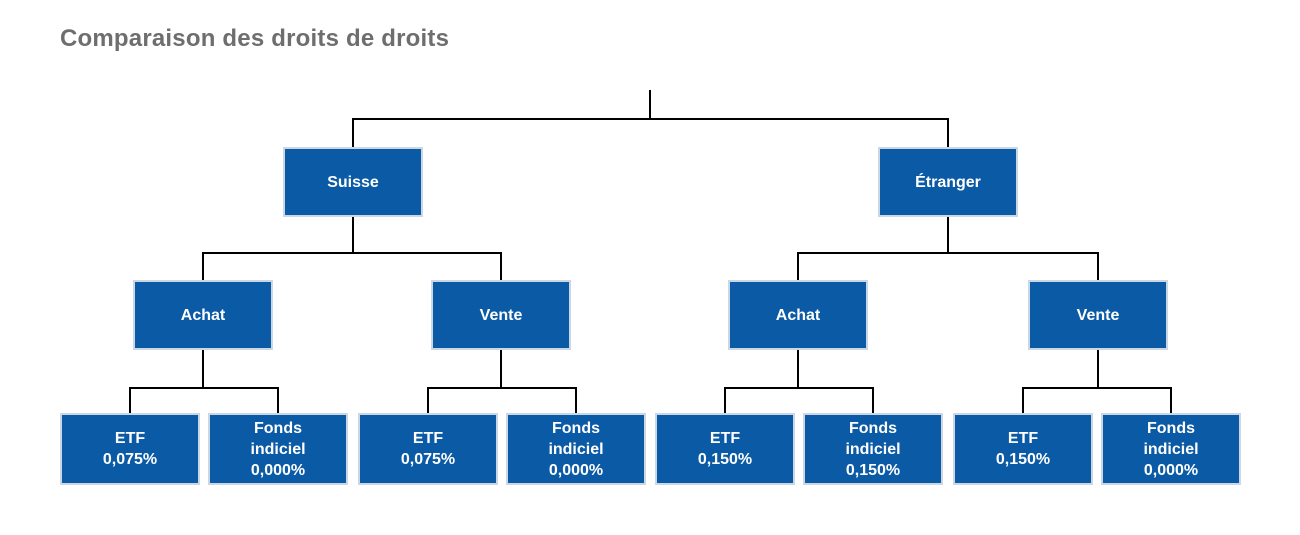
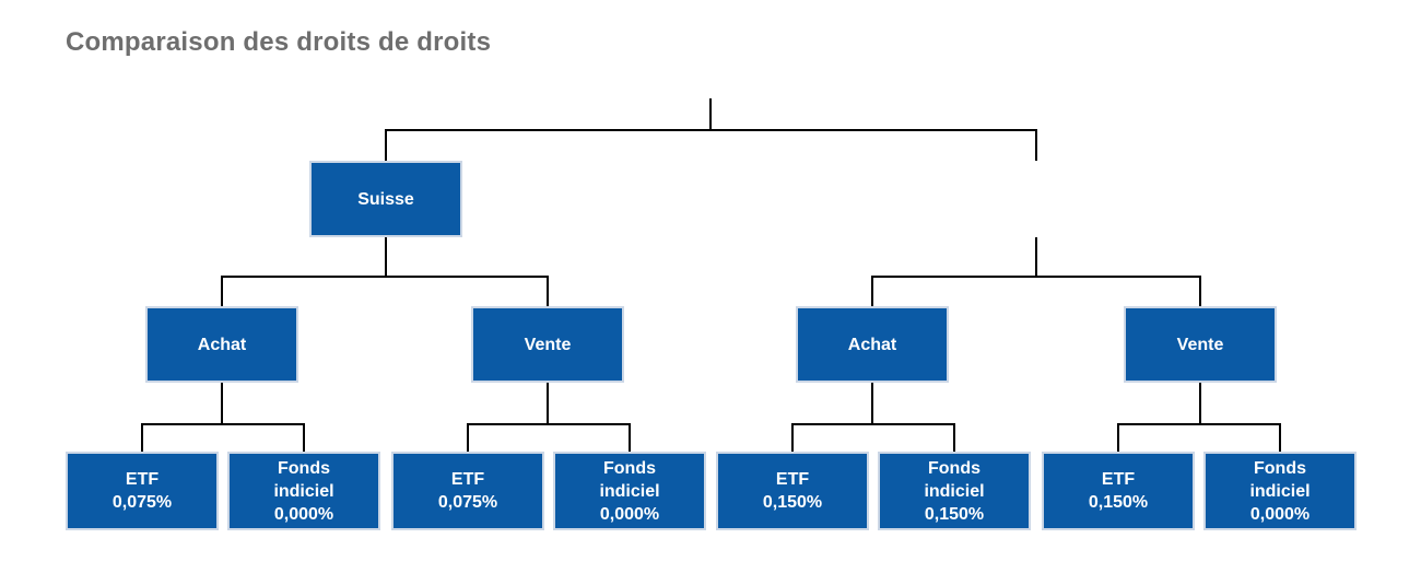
  Comparaison des droits de droits
  Suisse
- Étranger
  Achat
  Vente
  Achat
  Vente
  ETF
  0,075%
  Fonds indiciel
  0,000%
  ETF
  0,075%
  Fonds indiciel
  0,000%
  ETF
  0,150%
  Fonds indiciel
  0,150%
  ETF
  0,150%
  Fonds indiciel
  0,000%
